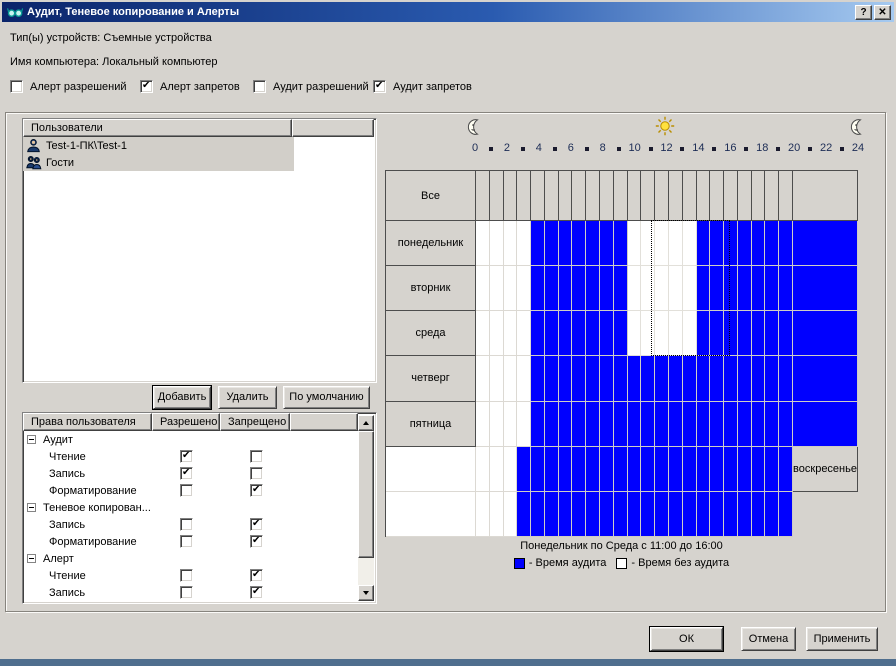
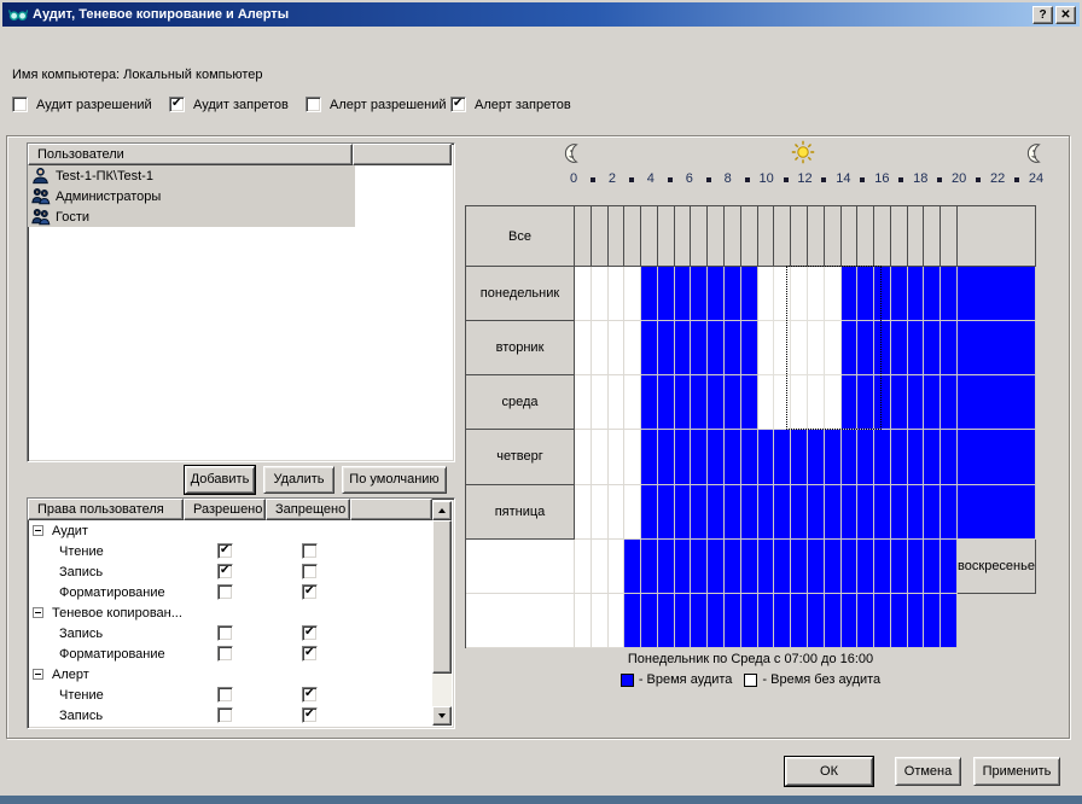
  Аудит, Теневое копирование и Алерты
  ?
  ✕
- Тип(ы) устройств: Съемные устройства
  Имя компьютера: Локальный компьютер
- Алерт разрешений
+ Аудит разрешений
- Алерт запретов
+ Аудит запретов
- Аудит разрешений
+ Алерт разрешений
- Аудит запретов
+ Алерт запретов
  Пользователи
  Test-1-ПК\Test-1
+ Администраторы
  Гости
  Добавить
  Удалить
  По умолчанию
  Права пользователя Разрешено Запрещено
  Аудит
  Чтение
  Запись
  Форматирование
  Теневое копирован...
  Запись
  Форматирование
  Алерт
  Чтение
  Запись
  0
  2
  4
  6
  8
  10
  12
  14
  16
  18
  20
  22
  24
  Все
  понедельник
  вторник
  среда
  четверг
  пятница
  воскресенье
- Понедельник по Среда с 11:00 до 16:00
+ Понедельник по Среда с 07:00 до 16:00
  - Время аудита
  - Время без аудита
  ОК
  Отмена
  Применить
